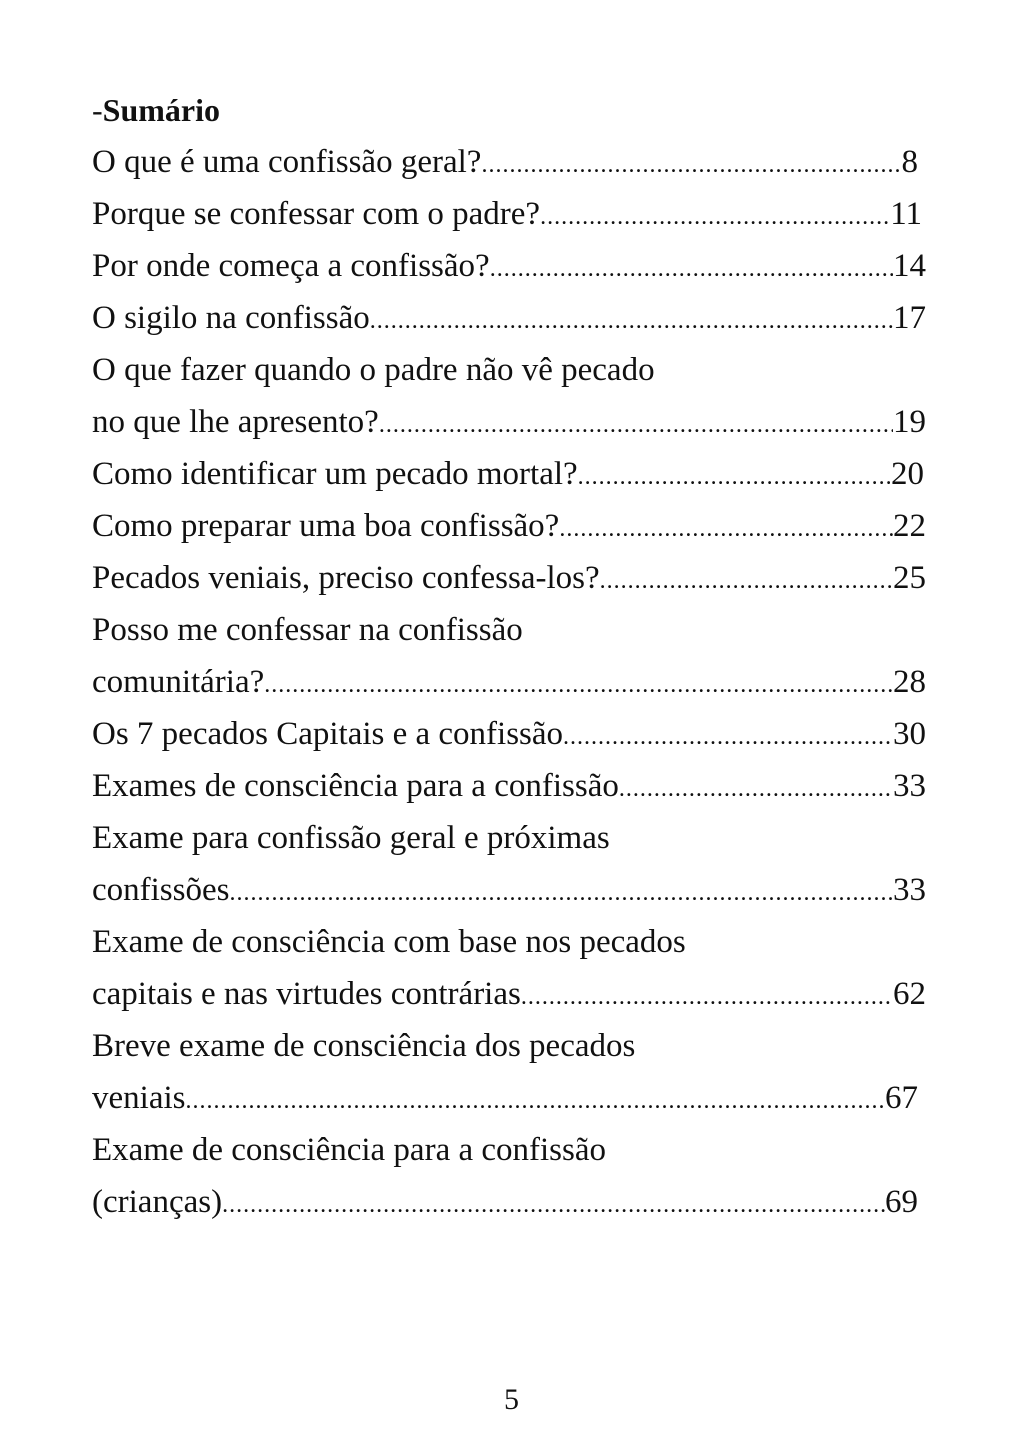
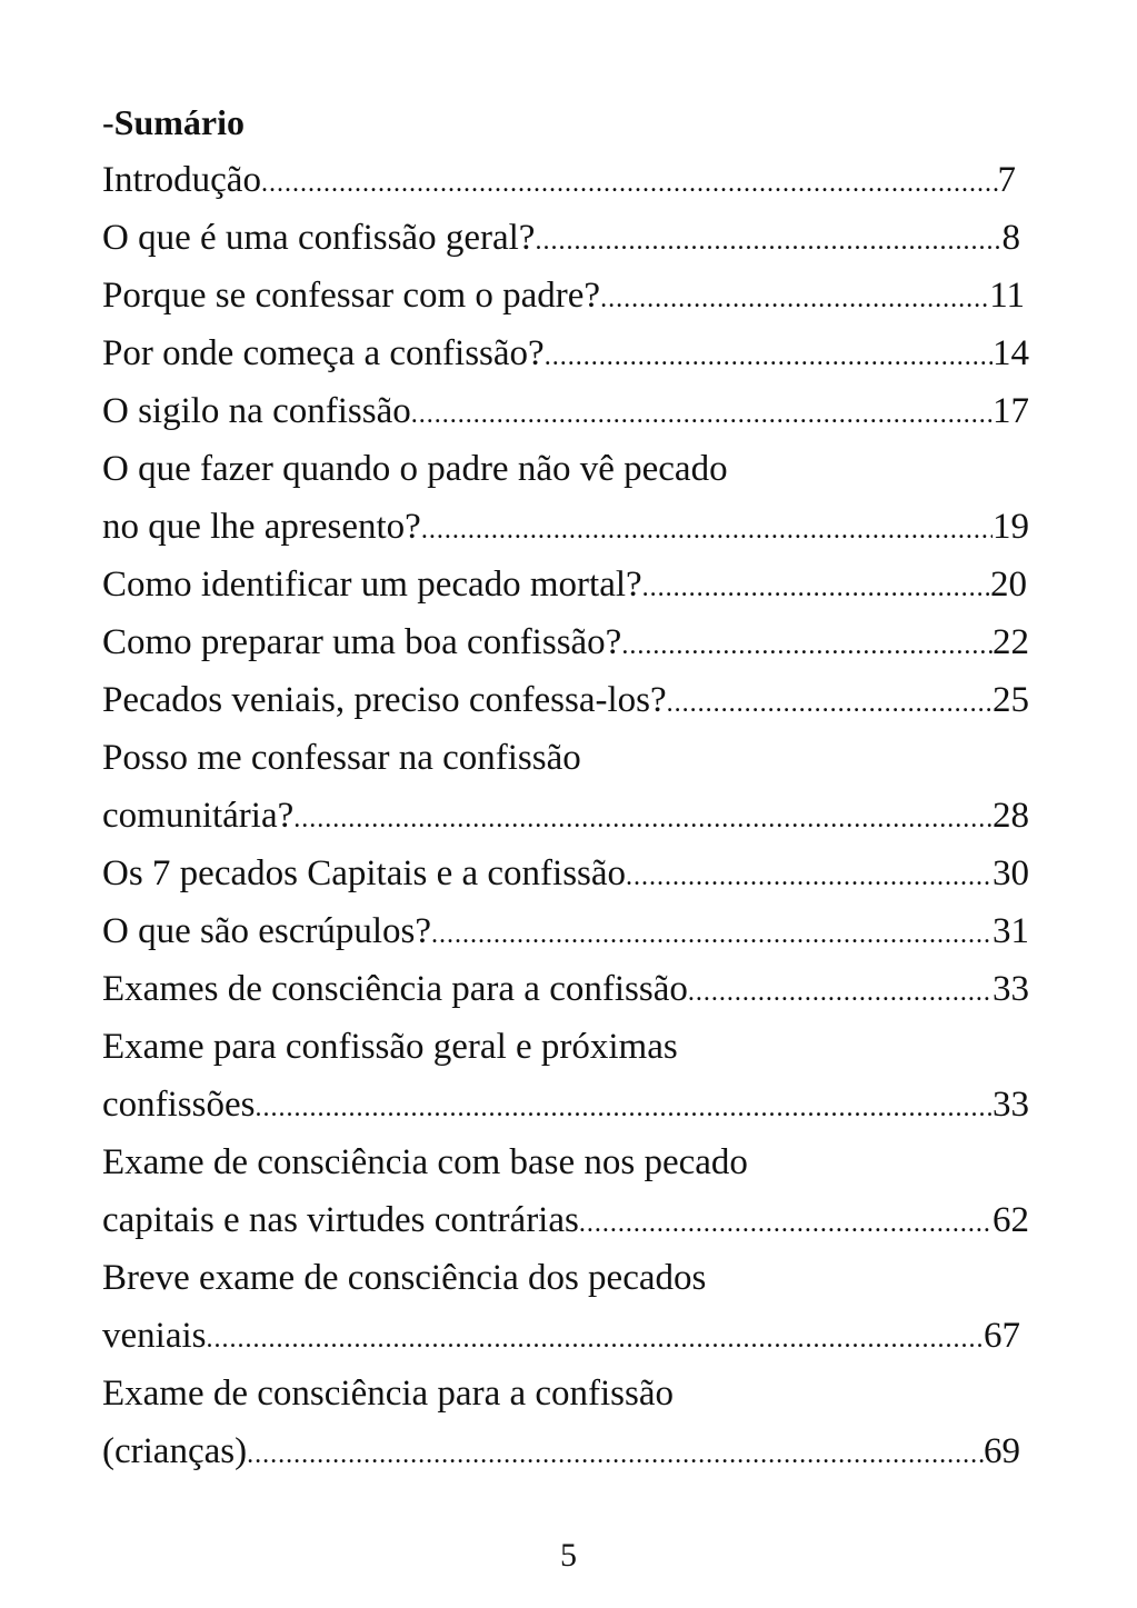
  -Sumário
+ Introdução
+ 7
  O que é uma confissão geral?
  8
  Porque se confessar com o padre?
  11
  Por onde começa a confissão?
  14
  O sigilo na confissão
  17
  O que fazer quando o padre não vê pecado
  no que lhe apresento?
  19
  Como identificar um pecado mortal?
  20
  Como preparar uma boa confissão?
  22
  Pecados veniais, preciso confessa-los?
  25
  Posso me confessar na confissão
  comunitária?
  28
  Os 7 pecados Capitais e a confissão
  30
+ O que são escrúpulos?
+ 31
  Exames de consciência para a confissão
  33
  Exame para confissão geral e próximas
  confissões
  33
- Exame de consciência com base nos pecados
+ Exame de consciência com base nos pecado
  capitais e nas virtudes contrárias
  62
  Breve exame de consciência dos pecados
  veniais
  67
  Exame de consciência para a confissão
  (crianças)
  69
  5
